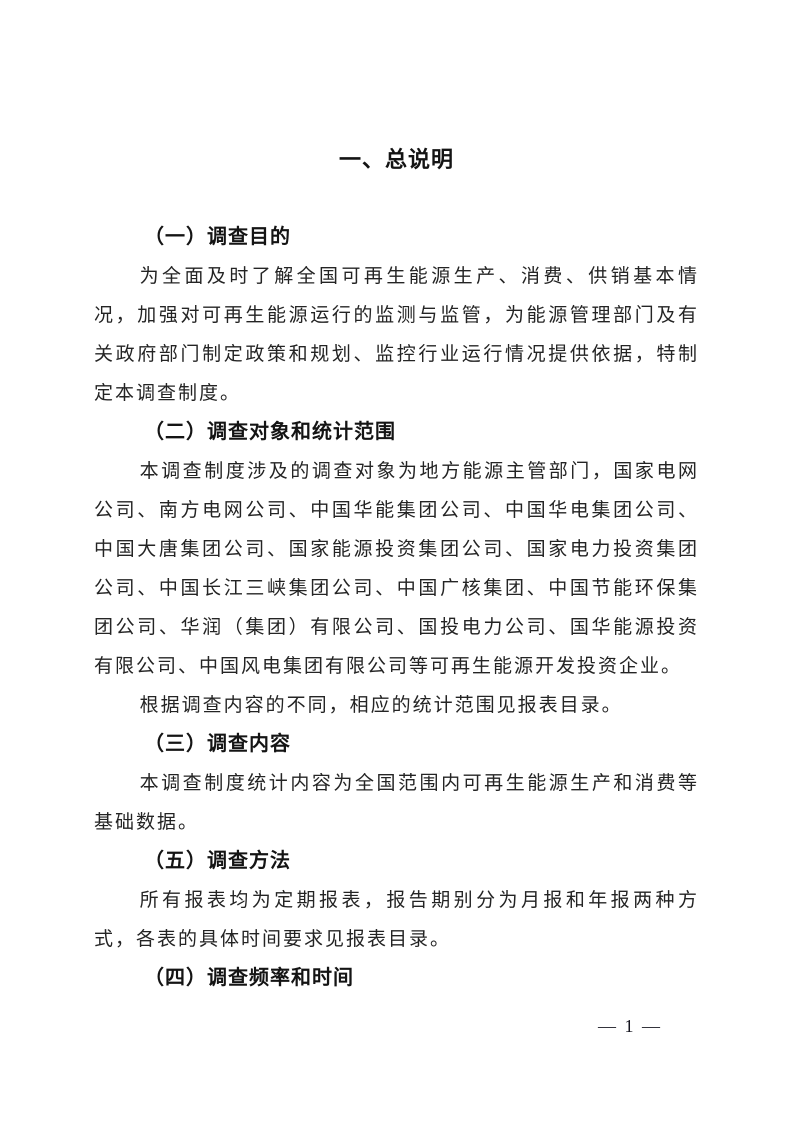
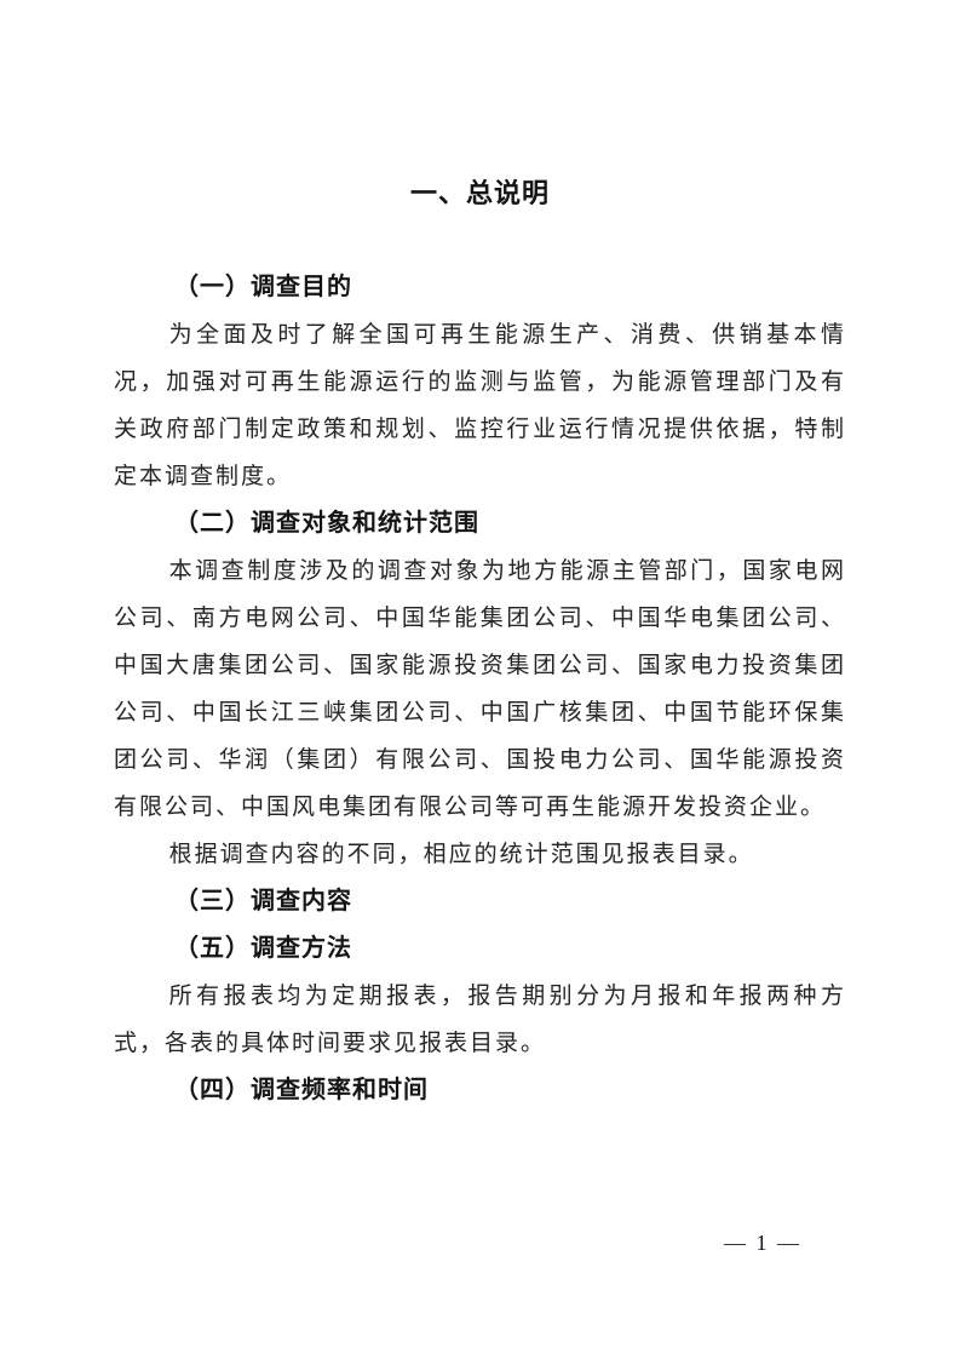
  一、总说明
  （一）调查目的
  为全面及时了解全国可再生能源生产、消费、供销基本情况，加强对可再生能源运行的监测与监管，为能源管理部门及有关政府部门制定政策和规划、监控行业运行情况提供依据，特制定本调查制度。
  （二）调查对象和统计范围
  本调查制度涉及的调查对象为地方能源主管部门，国家电网公司、南方电网公司、中国华能集团公司、中国华电集团公司、中国大唐集团公司、国家能源投资集团公司、国家电力投资集团公司、中国长江三峡集团公司、中国广核集团、中国节能环保集团公司、华润（集团）有限公司、国投电力公司、国华能源投资有限公司、中国风电集团有限公司等可再生能源开发投资企业。
  根据调查内容的不同，相应的统计范围见报表目录。
  （三）调查内容
- 本调查制度统计内容为全国范围内可再生能源生产和消费等基础数据。
  （五）调查方法
  所有报表均为定期报表，报告期别分为月报和年报两种方式，各表的具体时间要求见报表目录。
  （四）调查频率和时间
  — 1 —
